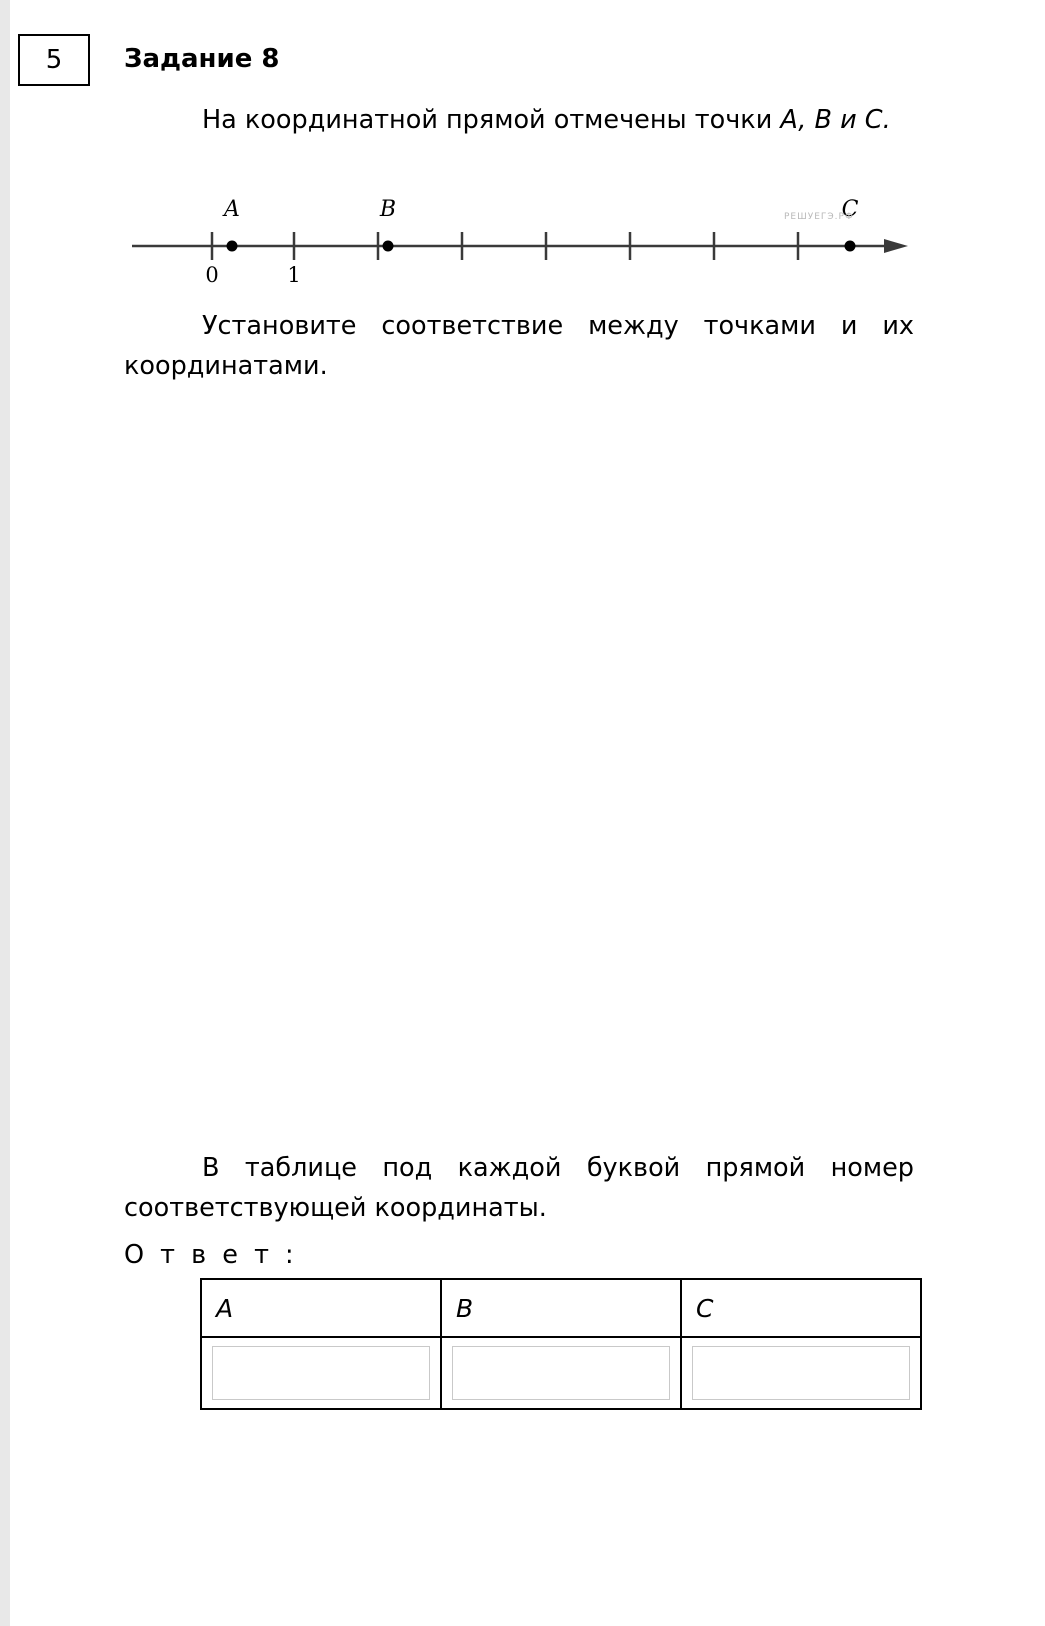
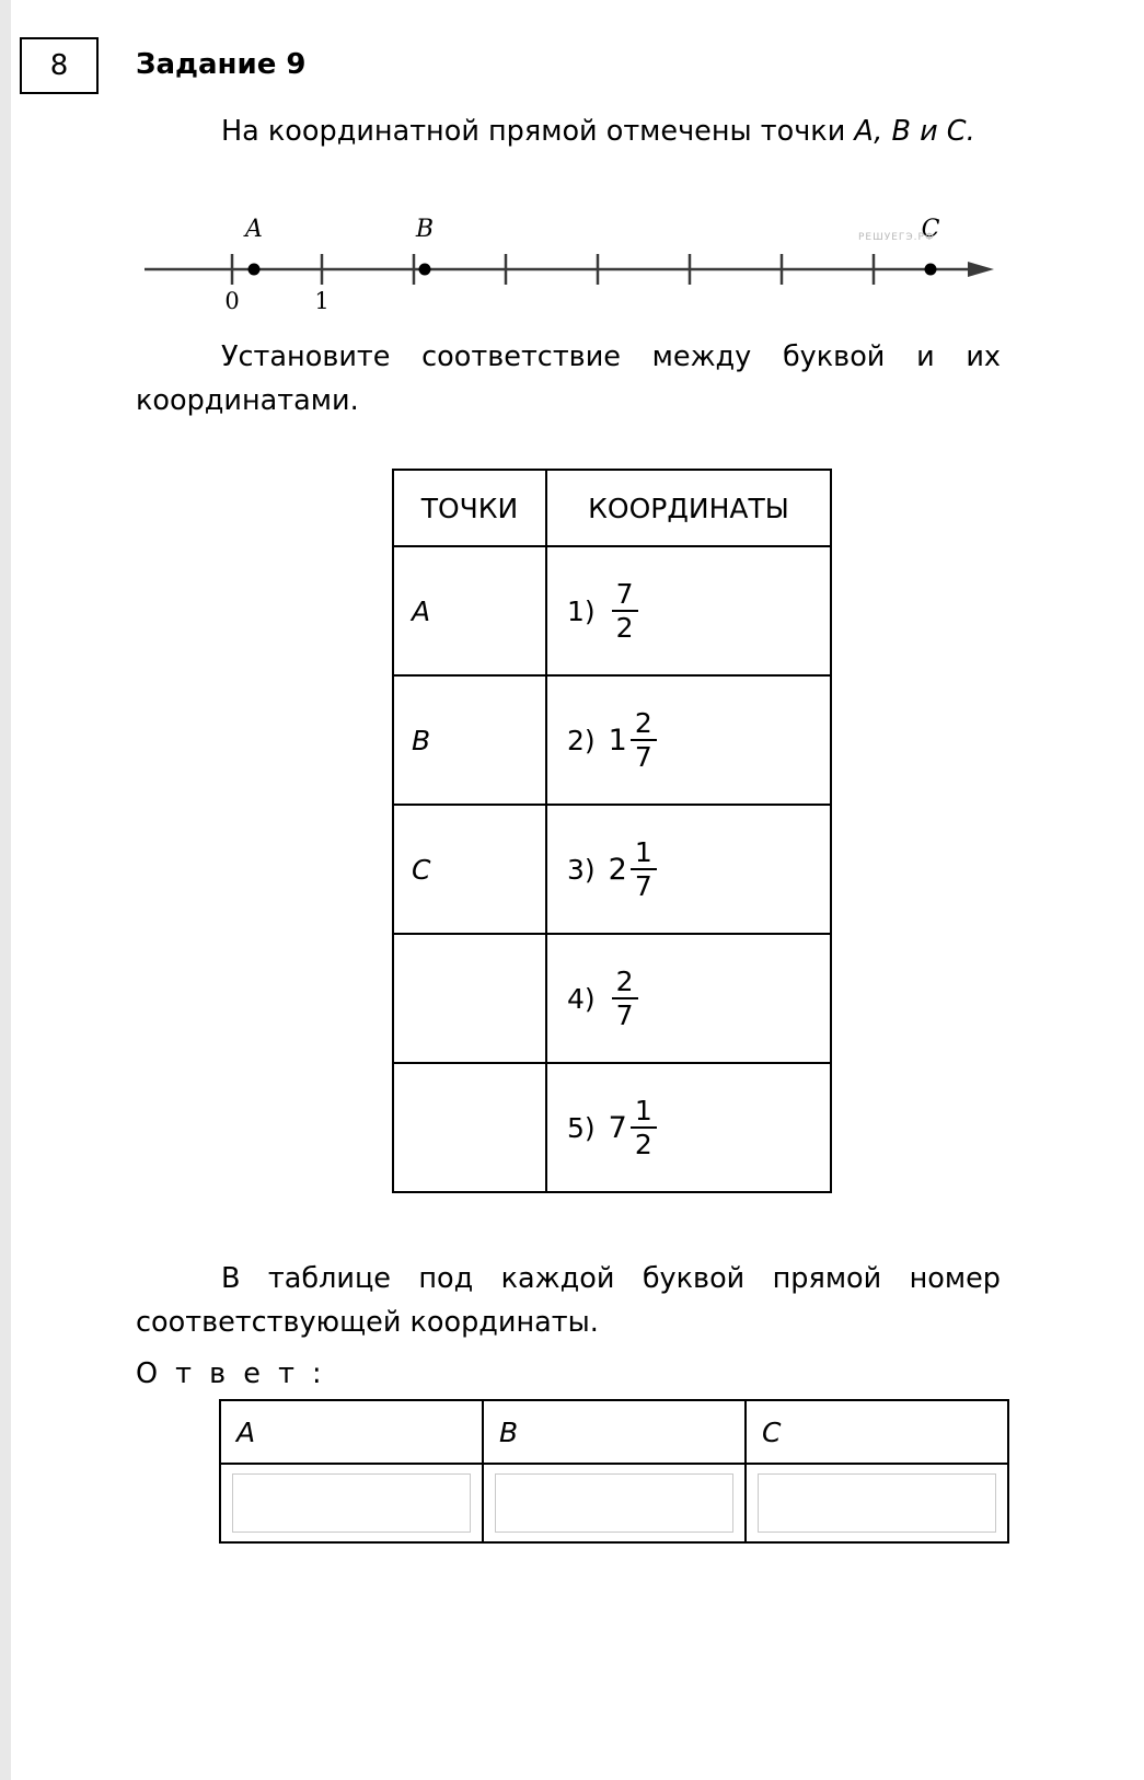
- 5
+ 8
- Задание 8
+ Задание 9
  На координатной прямой отмечены точки A, B и C.
  A
  B
  C
  0
  1
  РЕШУЕГЭ.РФ
- Установите соответствие между точками и их координатами.
+ Установите соответствие между буквой и их координатами.
+ ТОЧКИ	КООРДИНАТЫ
+ A	1) 7 2
+ B	2) 1 2 7
+ C	3) 2 1 7
+ 	4) 2 7
+ 	5) 7 1 2
  В таблице под каждой буквой прямой номер соответствующей координаты.
  О т в е т :
  A	B	C
